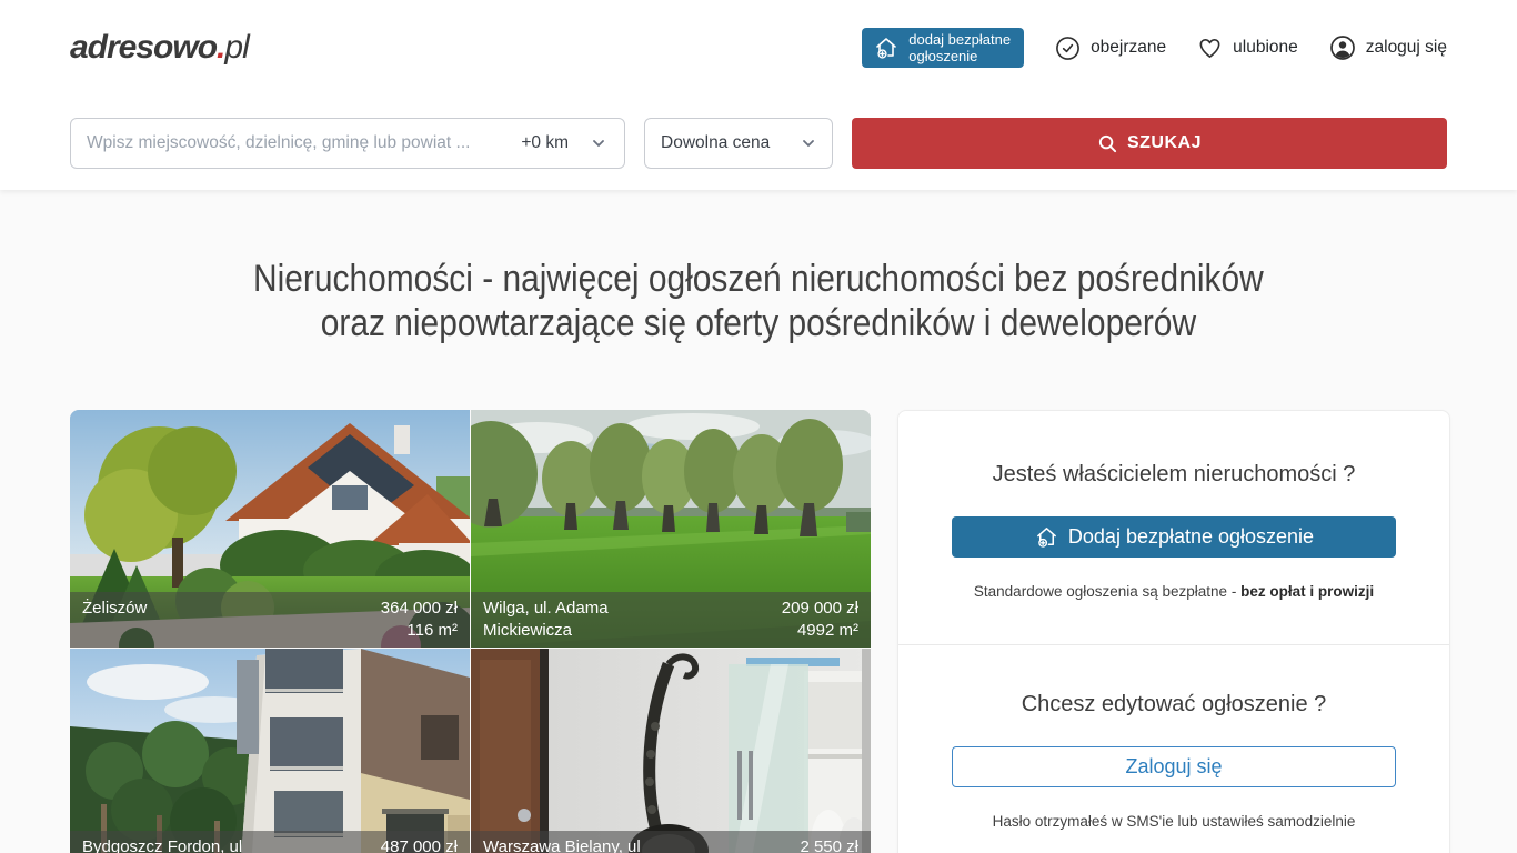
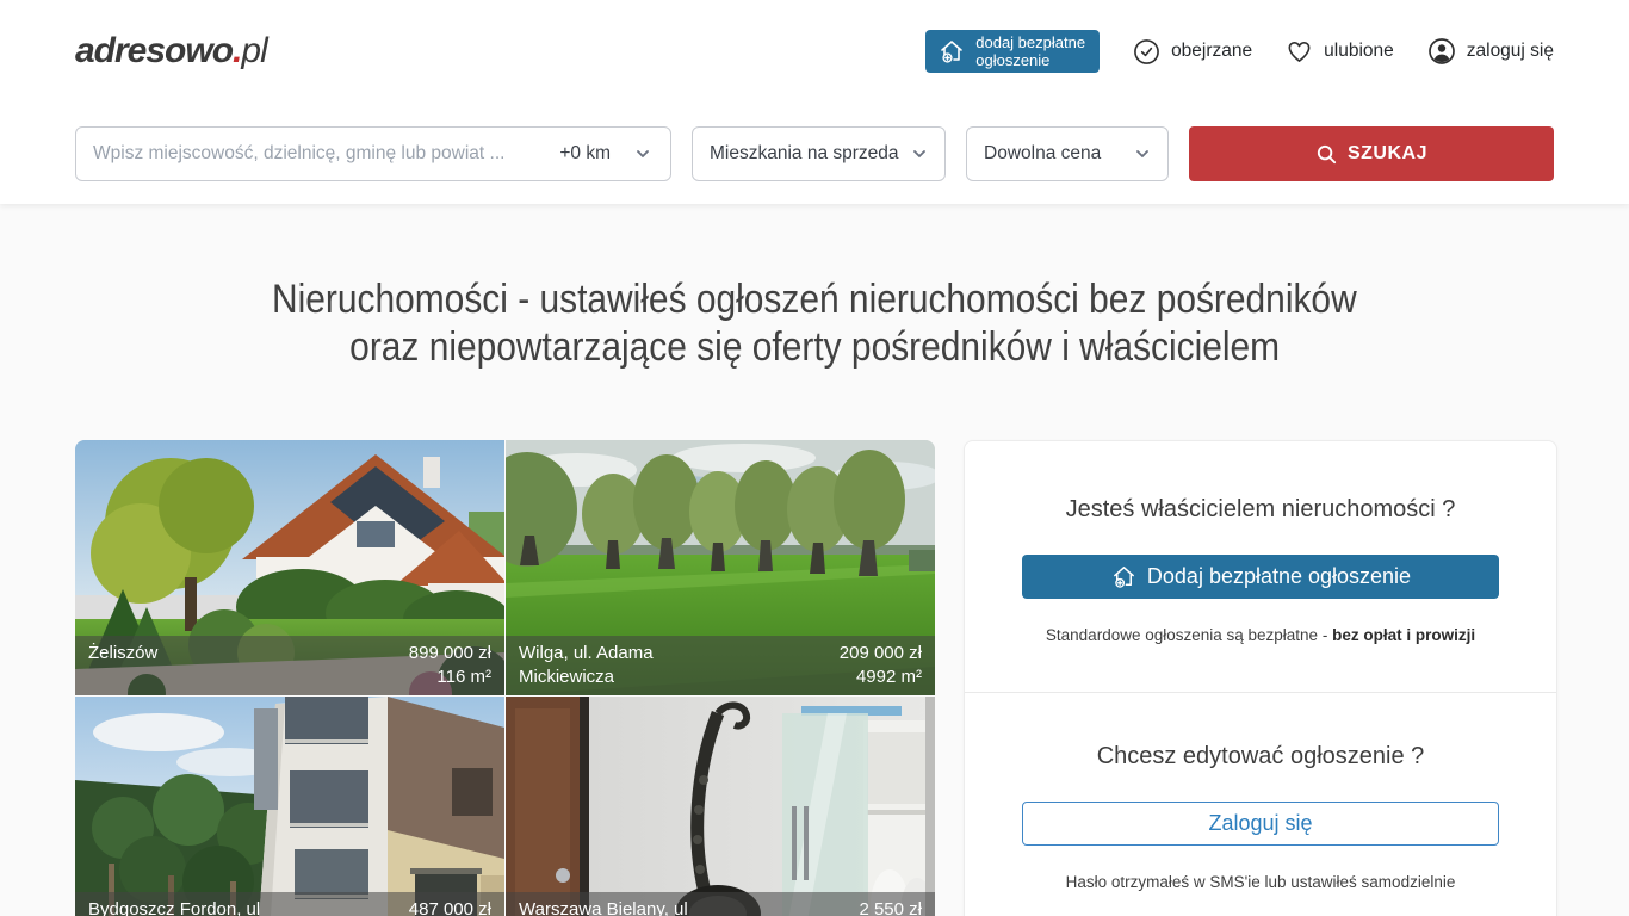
  adresowo.pl
  dodaj bezpłatne
  ogłoszenie
  obejrzane
  ulubione
  zaloguj się
  Wpisz miejscowość, dzielnicę, gminę lub powiat ...
  +0 km
+ Mieszkania na sprzeda
  Dowolna cena
  SZUKAJ
- Nieruchomości - najwięcej ogłoszeń nieruchomości bez pośredników
+ Nieruchomości - ustawiłeś ogłoszeń nieruchomości bez pośredników
- oraz niepowtarzające się oferty pośredników i deweloperów
+ oraz niepowtarzające się oferty pośredników i właścicielem
  Żeliszów
- 364 000 zł
+ 899 000 zł
  116 m²
  Wilga, ul. Adama
  Mickiewicza
  209 000 zł
  4992 m²
  Bydgoszcz Fordon, ul
  487 000 zł
  Warszawa Bielany, ul
  2 550 zł
  Jesteś właścicielem nieruchomości ?
  Dodaj bezpłatne ogłoszenie
  Standardowe ogłoszenia są bezpłatne - bez opłat i prowizji
  Chcesz edytować ogłoszenie ?
  Zaloguj się
  Hasło otrzymałeś w SMS'ie lub ustawiłeś samodzielnie
